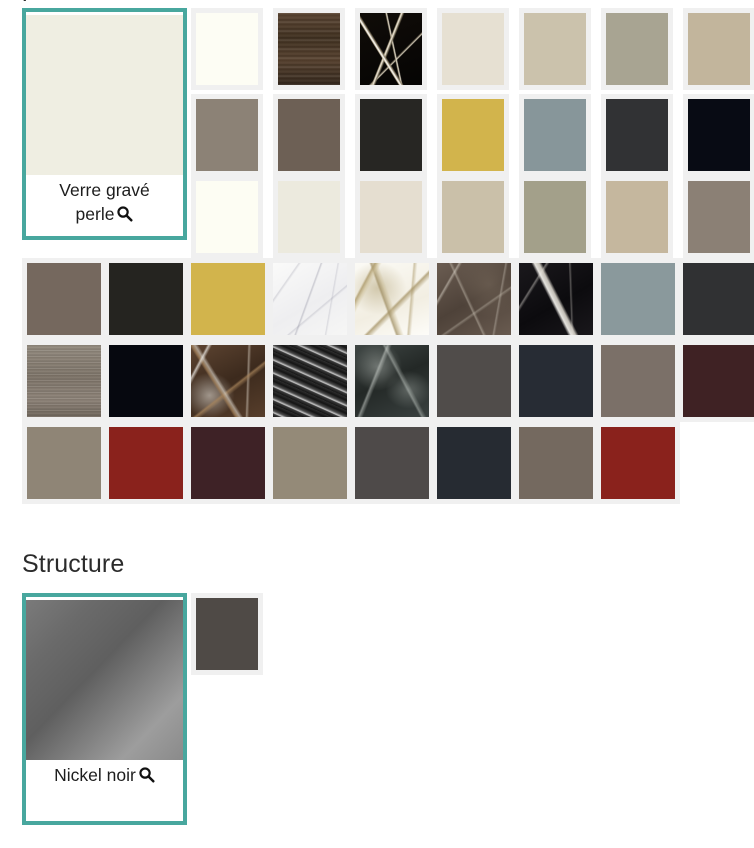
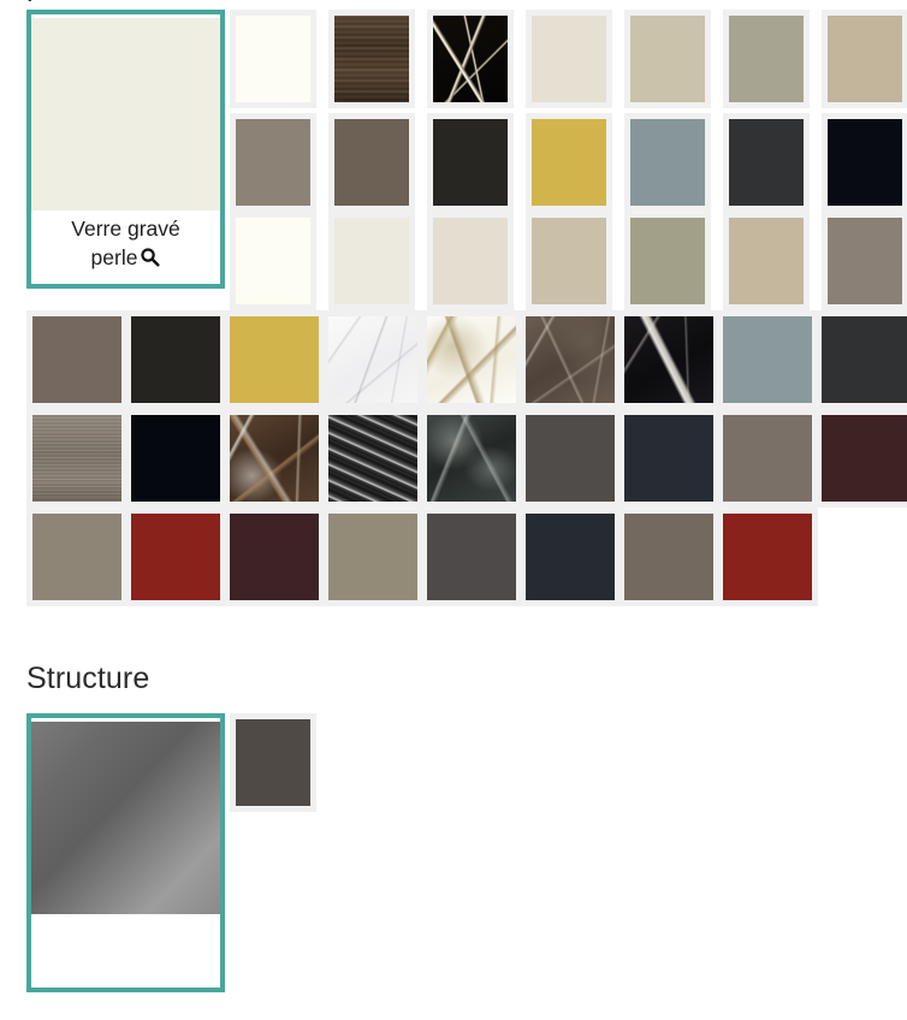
  Verre gravé
  perle
  Structure
- Nickel noir
